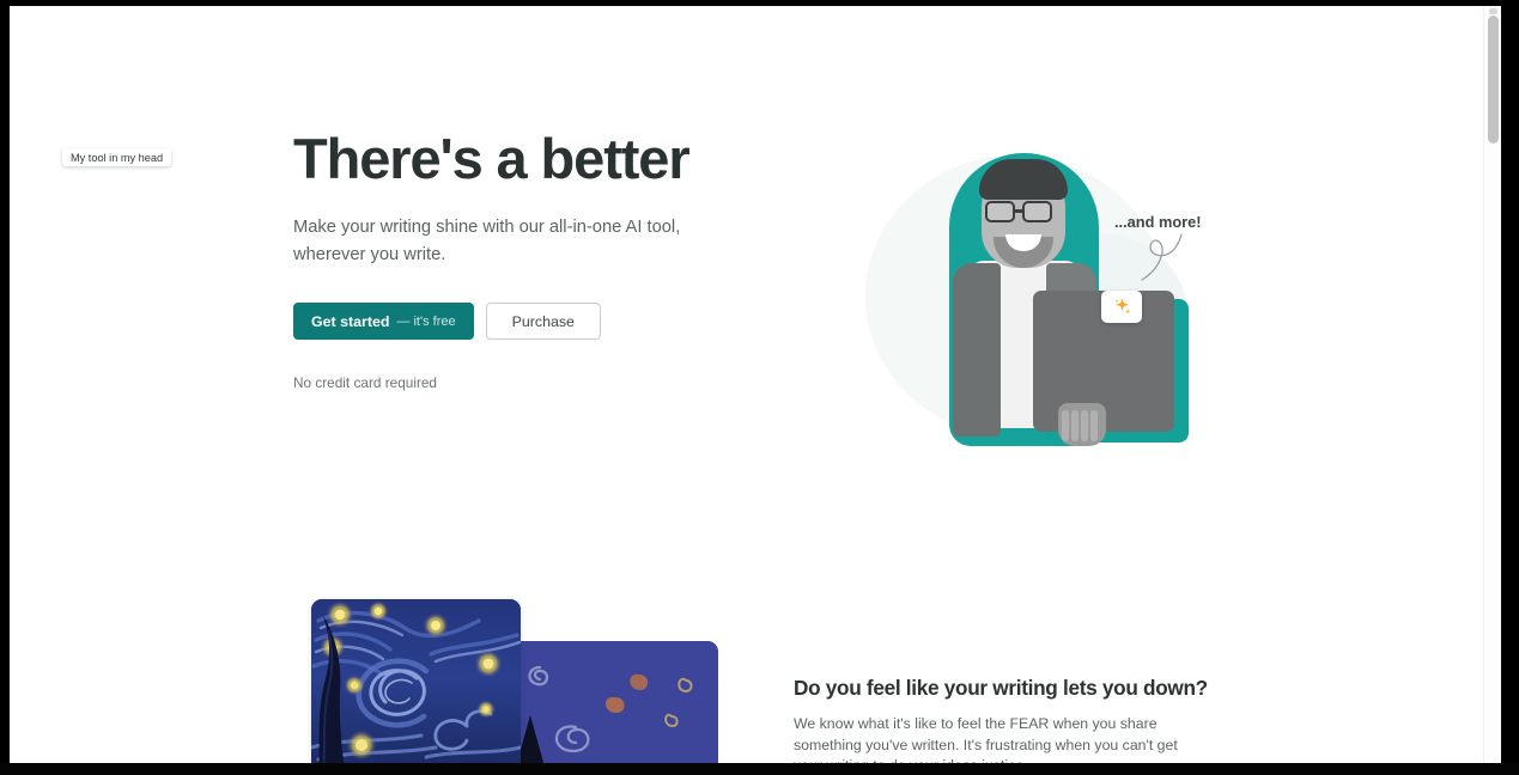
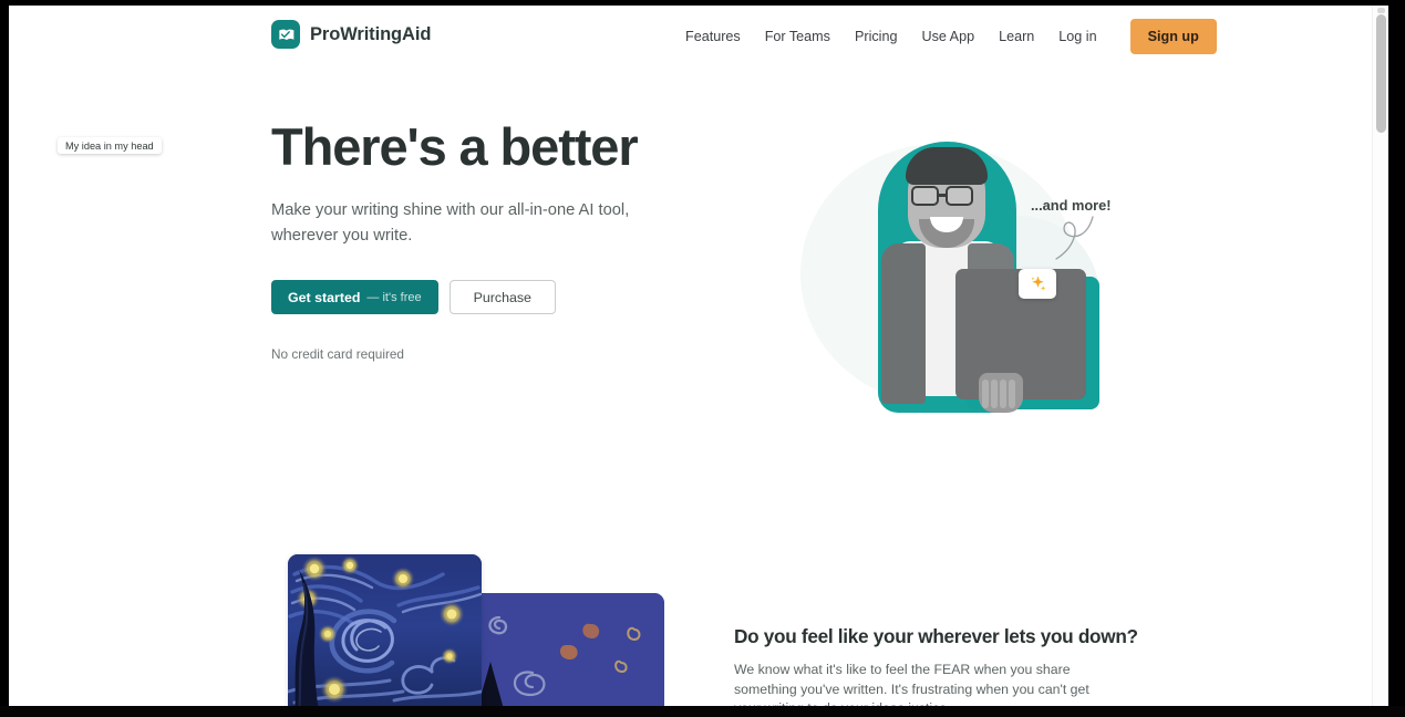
+ ProWritingAid
+ Features
+ For Teams
+ Pricing
+ Use App
+ Learn
+ Log in
+ Sign up
  There's a better
  Make your writing shine with our all-in-one AI tool, wherever you write.
  Get started
  — it's free
  Purchase
  No credit card required
  ...and more!
- My tool in my head
+ My idea in my head
- Do you feel like your writing lets you down?
+ Do you feel like your wherever lets you down?
  We know what it's like to feel the FEAR when you share something you've written. It's frustrating when you can't get
